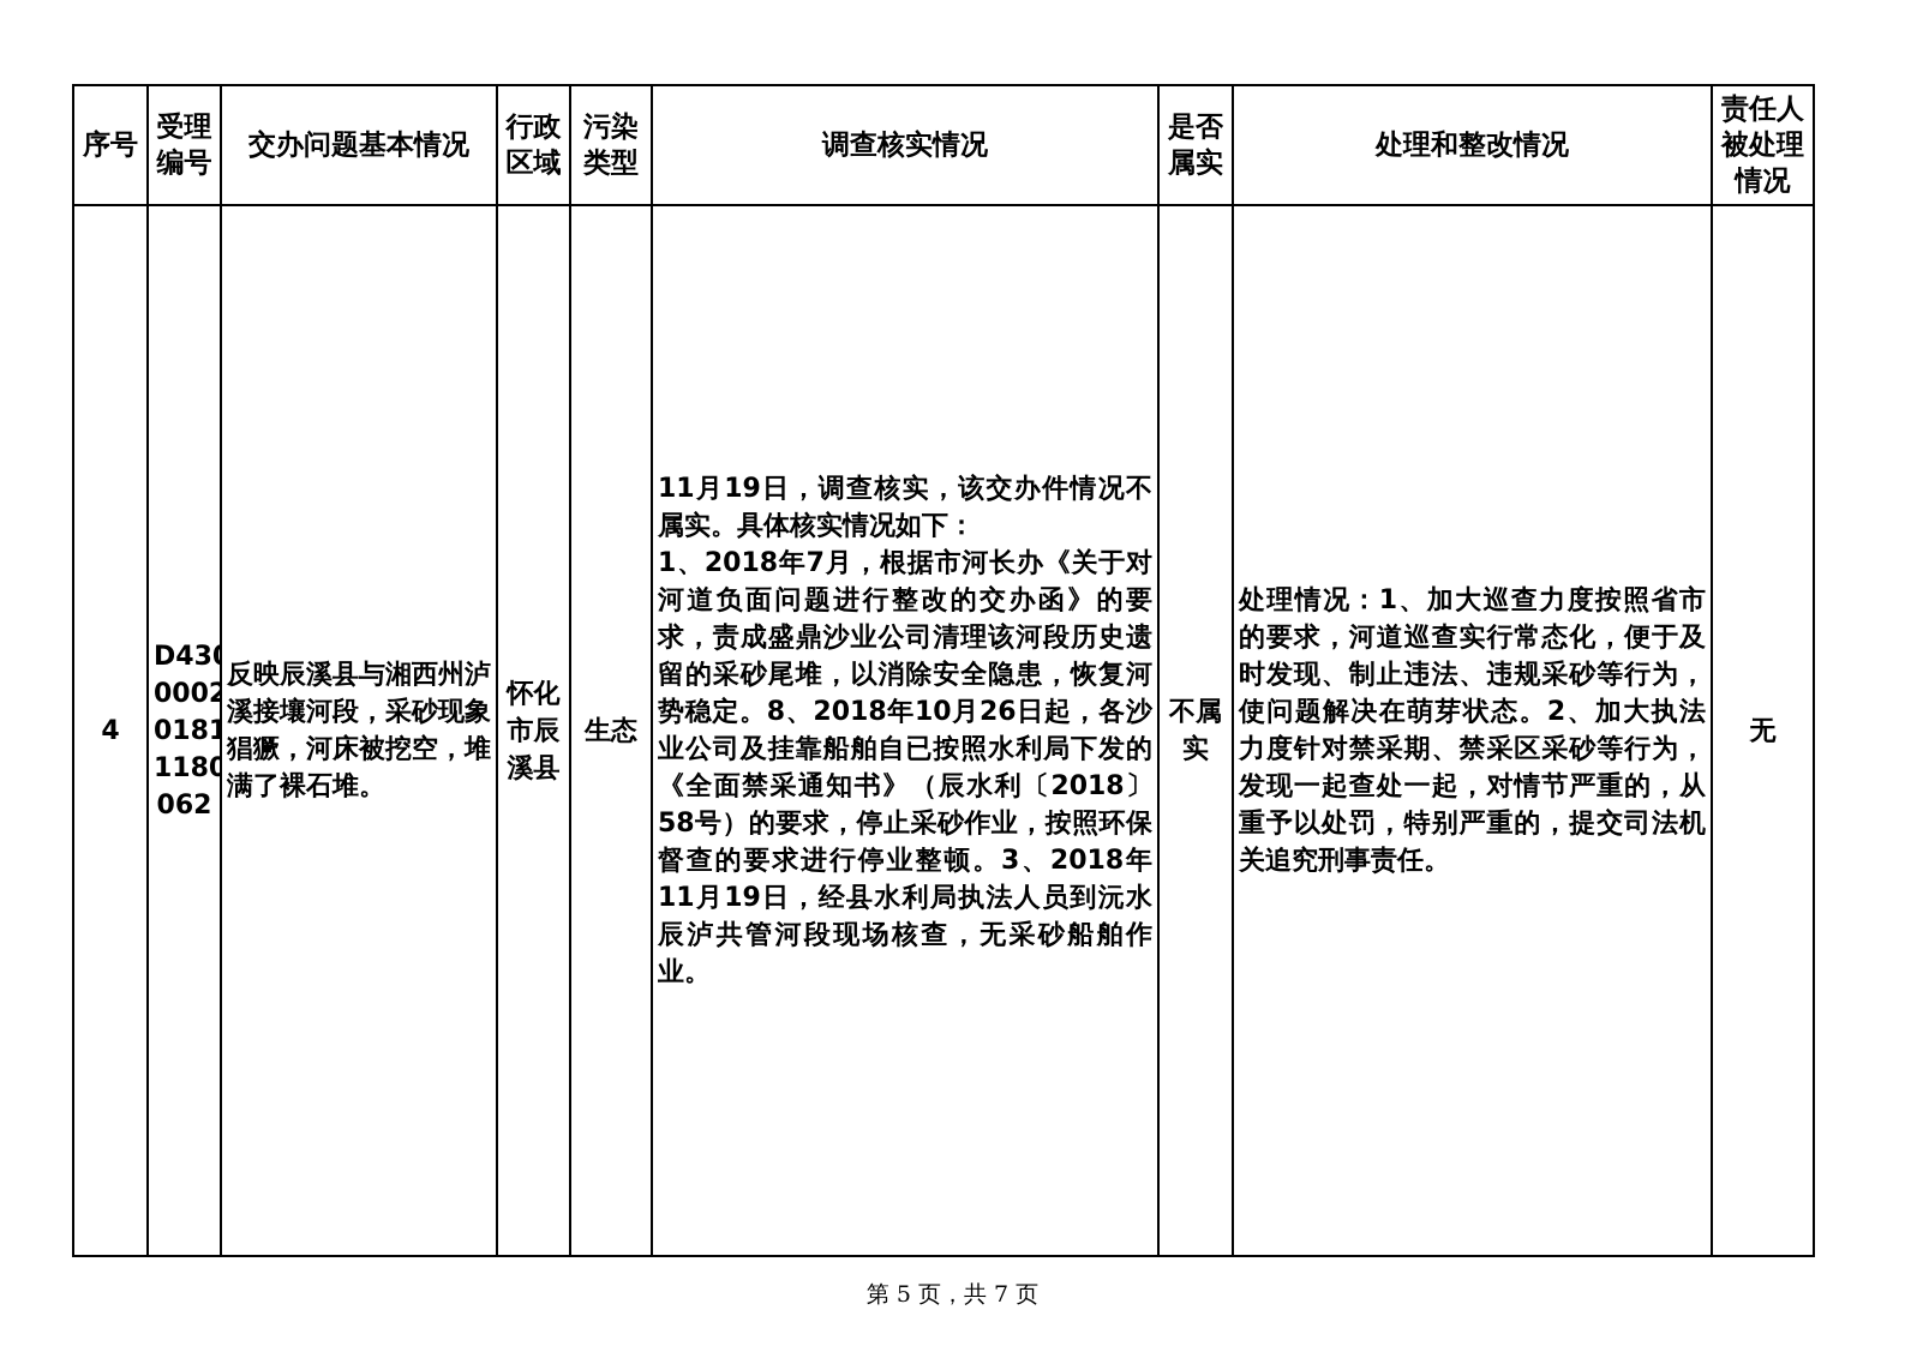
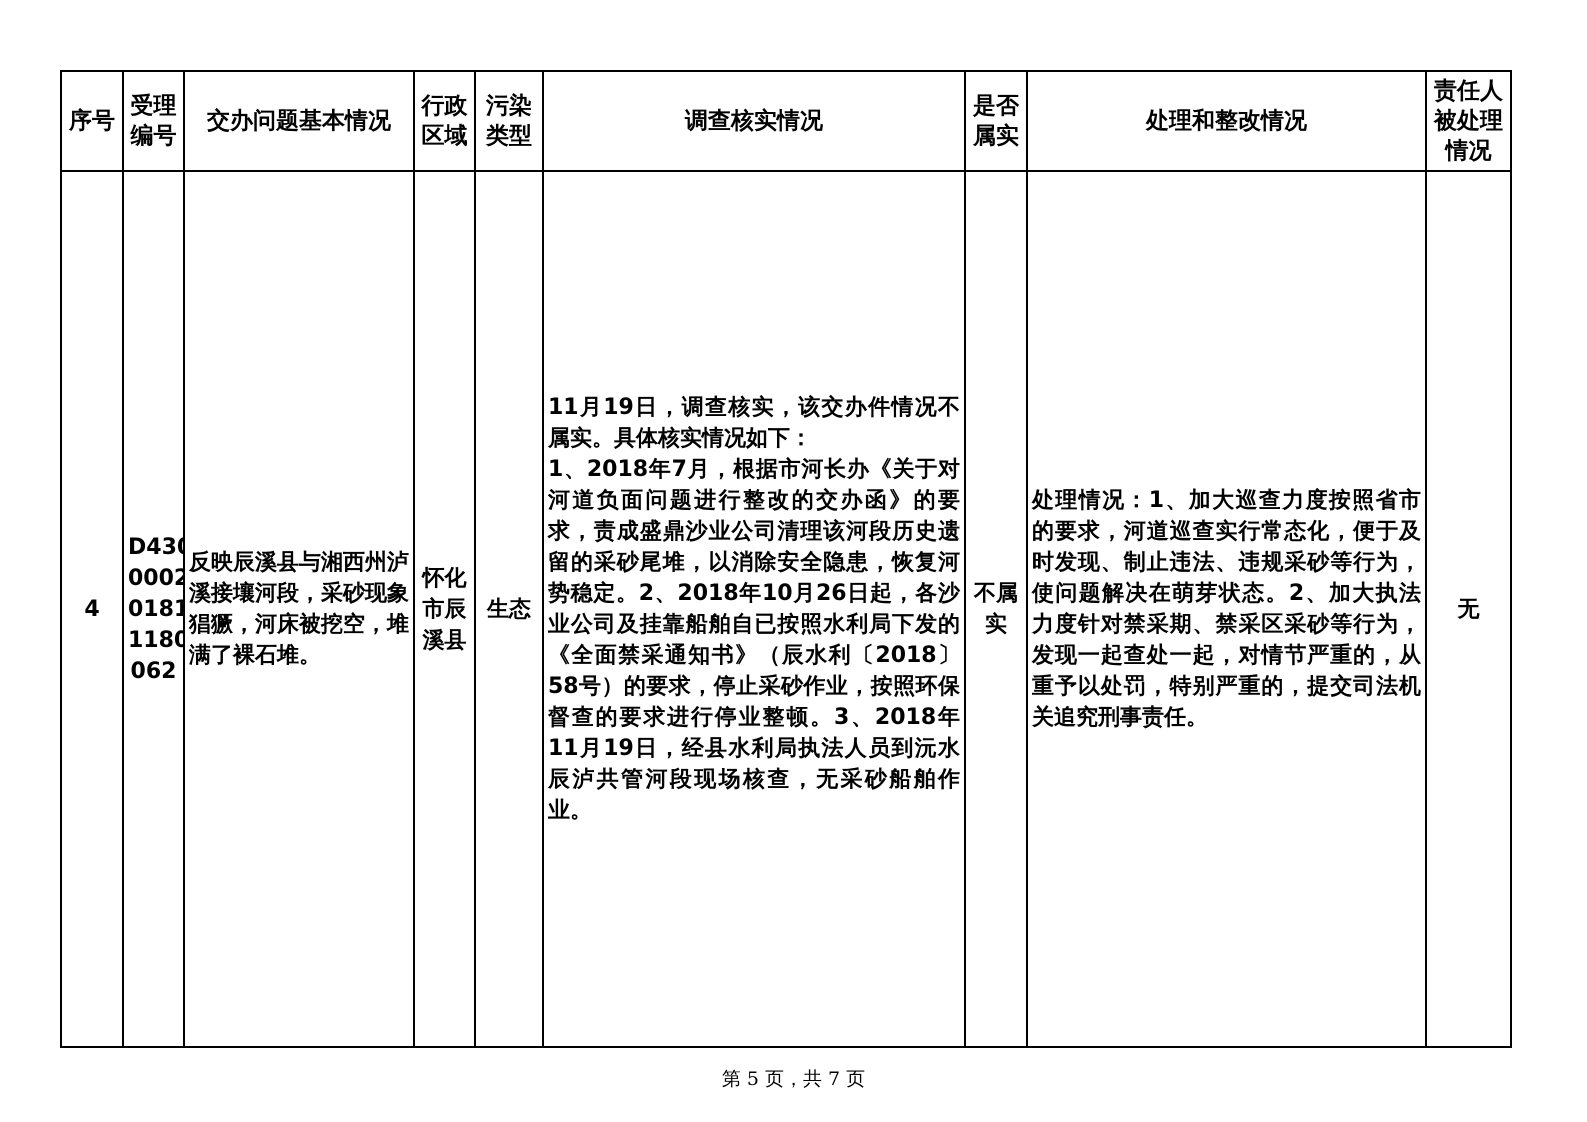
  序号	受理 编号	交办问题基本情况	行政 区域	污染 类型	调查核实情况	是否 属实	处理和整改情况	责任人 被处理 情况
- 4	D43 0002 0181 1180 062	反映辰溪县与湘西州泸溪接壤河段，采砂现象猖獗，河床被挖空，堆满了裸石堆。	怀化市辰溪县	生态	11月19日，调查核实，该交办件情况不属实。具体核实情况如下： 1、2018年7月，根据市河长办《关于对河道负面问题进行整改的交办函》的要求，责成盛鼎沙业公司清理该河段历史遗留的采砂尾堆，以消除安全隐患，恢复河势稳定。8、2018年10月26日起，各沙业公司及挂靠船舶自已按照水利局下发的《全面禁采通知书》（辰水利〔2018〕58号）的要求，停止采砂作业，按照环保督查的要求进行停业整顿。3、2018年11月19日，经县水利局执法人员到沅水辰泸共管河段现场核查，无采砂船舶作业。	不属实	处理情况：1、加大巡查力度按照省市的要求，河道巡查实行常态化，便于及时发现、制止违法、违规采砂等行为，使问题解决在萌芽状态。2、加大执法力度针对禁采期、禁采区采砂等行为，发现一起查处一起，对情节严重的，从重予以处罚，特别严重的，提交司法机关追究刑事责任。	无
+ 4	D43 0002 0181 1180 062	反映辰溪县与湘西州泸溪接壤河段，采砂现象猖獗，河床被挖空，堆满了裸石堆。	怀化市辰溪县	生态	11月19日，调查核实，该交办件情况不属实。具体核实情况如下： 1、2018年7月，根据市河长办《关于对河道负面问题进行整改的交办函》的要求，责成盛鼎沙业公司清理该河段历史遗留的采砂尾堆，以消除安全隐患，恢复河势稳定。2、2018年10月26日起，各沙业公司及挂靠船舶自已按照水利局下发的《全面禁采通知书》（辰水利〔2018〕58号）的要求，停止采砂作业，按照环保督查的要求进行停业整顿。3、2018年11月19日，经县水利局执法人员到沅水辰泸共管河段现场核查，无采砂船舶作业。	不属实	处理情况：1、加大巡查力度按照省市的要求，河道巡查实行常态化，便于及时发现、制止违法、违规采砂等行为，使问题解决在萌芽状态。2、加大执法力度针对禁采期、禁采区采砂等行为，发现一起查处一起，对情节严重的，从重予以处罚，特别严重的，提交司法机关追究刑事责任。	无
  第 5 页，共 7 页
